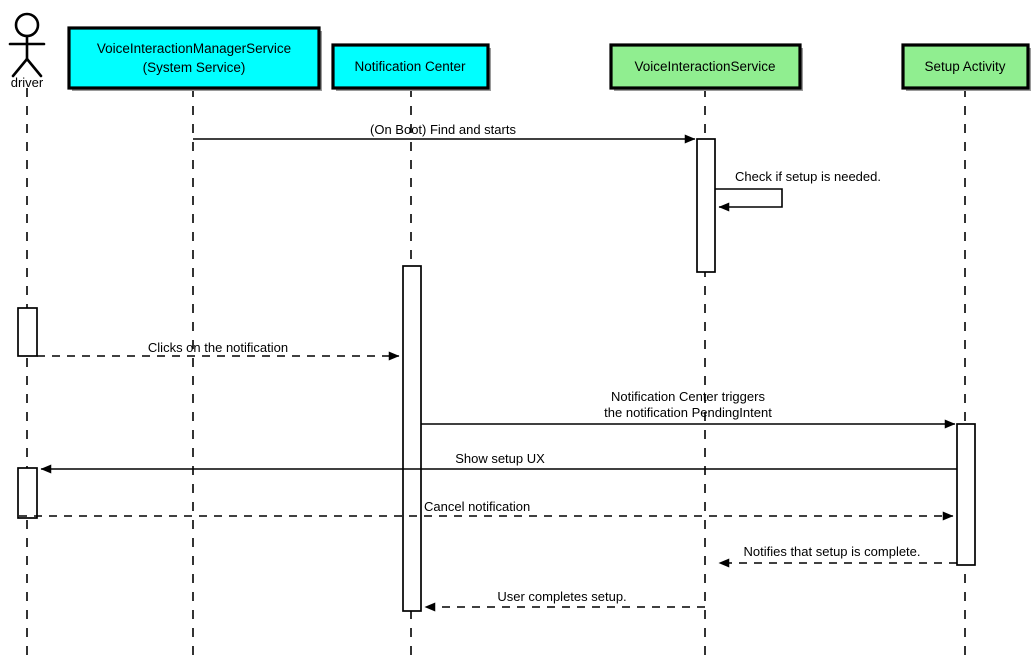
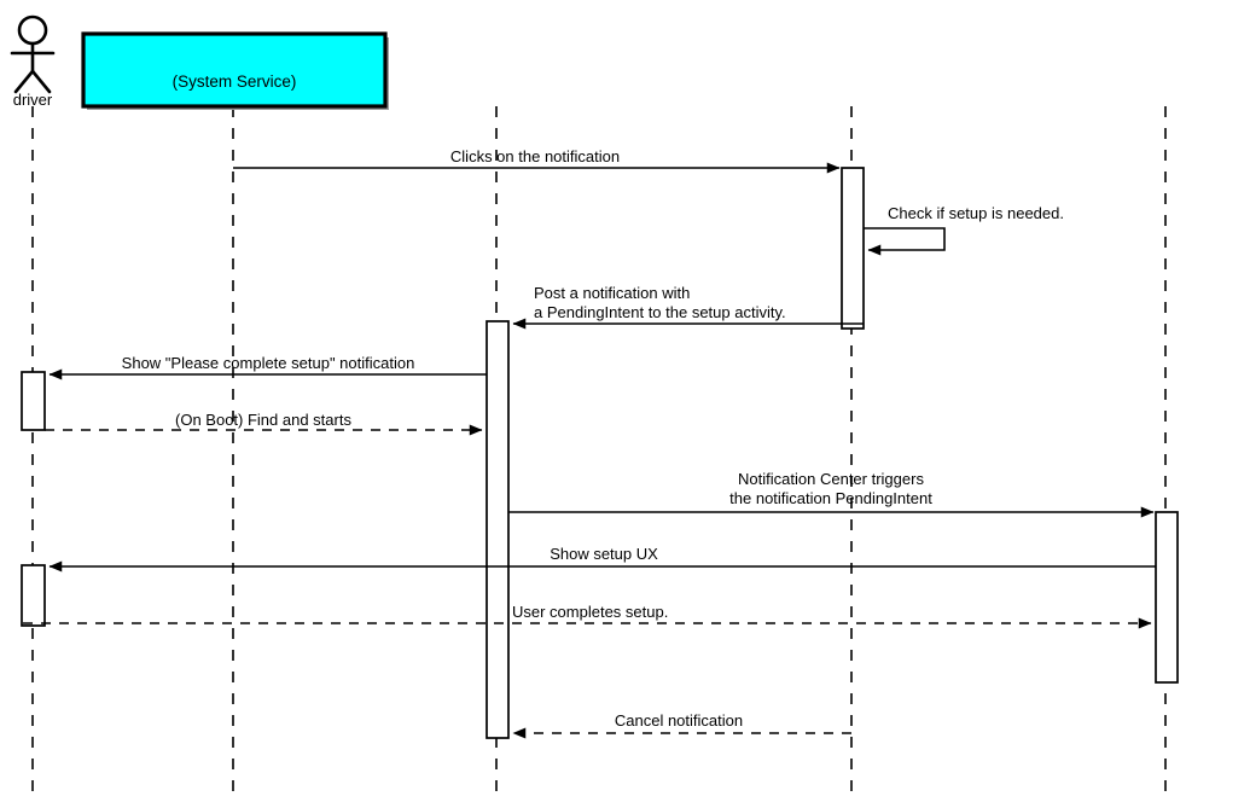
  driver
- VoiceInteractionManagerService
  (System Service)
- Notification Center
- VoiceInteractionService
- Setup Activity
- (On Boot) Find and starts
+ Clicks on the notification
  Check if setup is needed.
+ Post a notification with
+ a PendingIntent to the setup activity.
+ Show "Please complete setup" notification
- Clicks on the notification
+ (On Boot) Find and starts
  Notification Center triggers
  the notification PendingIntent
  Show setup UX
- Cancel notification
+ User completes setup.
- Notifies that setup is complete.
- User completes setup.
+ Cancel notification
